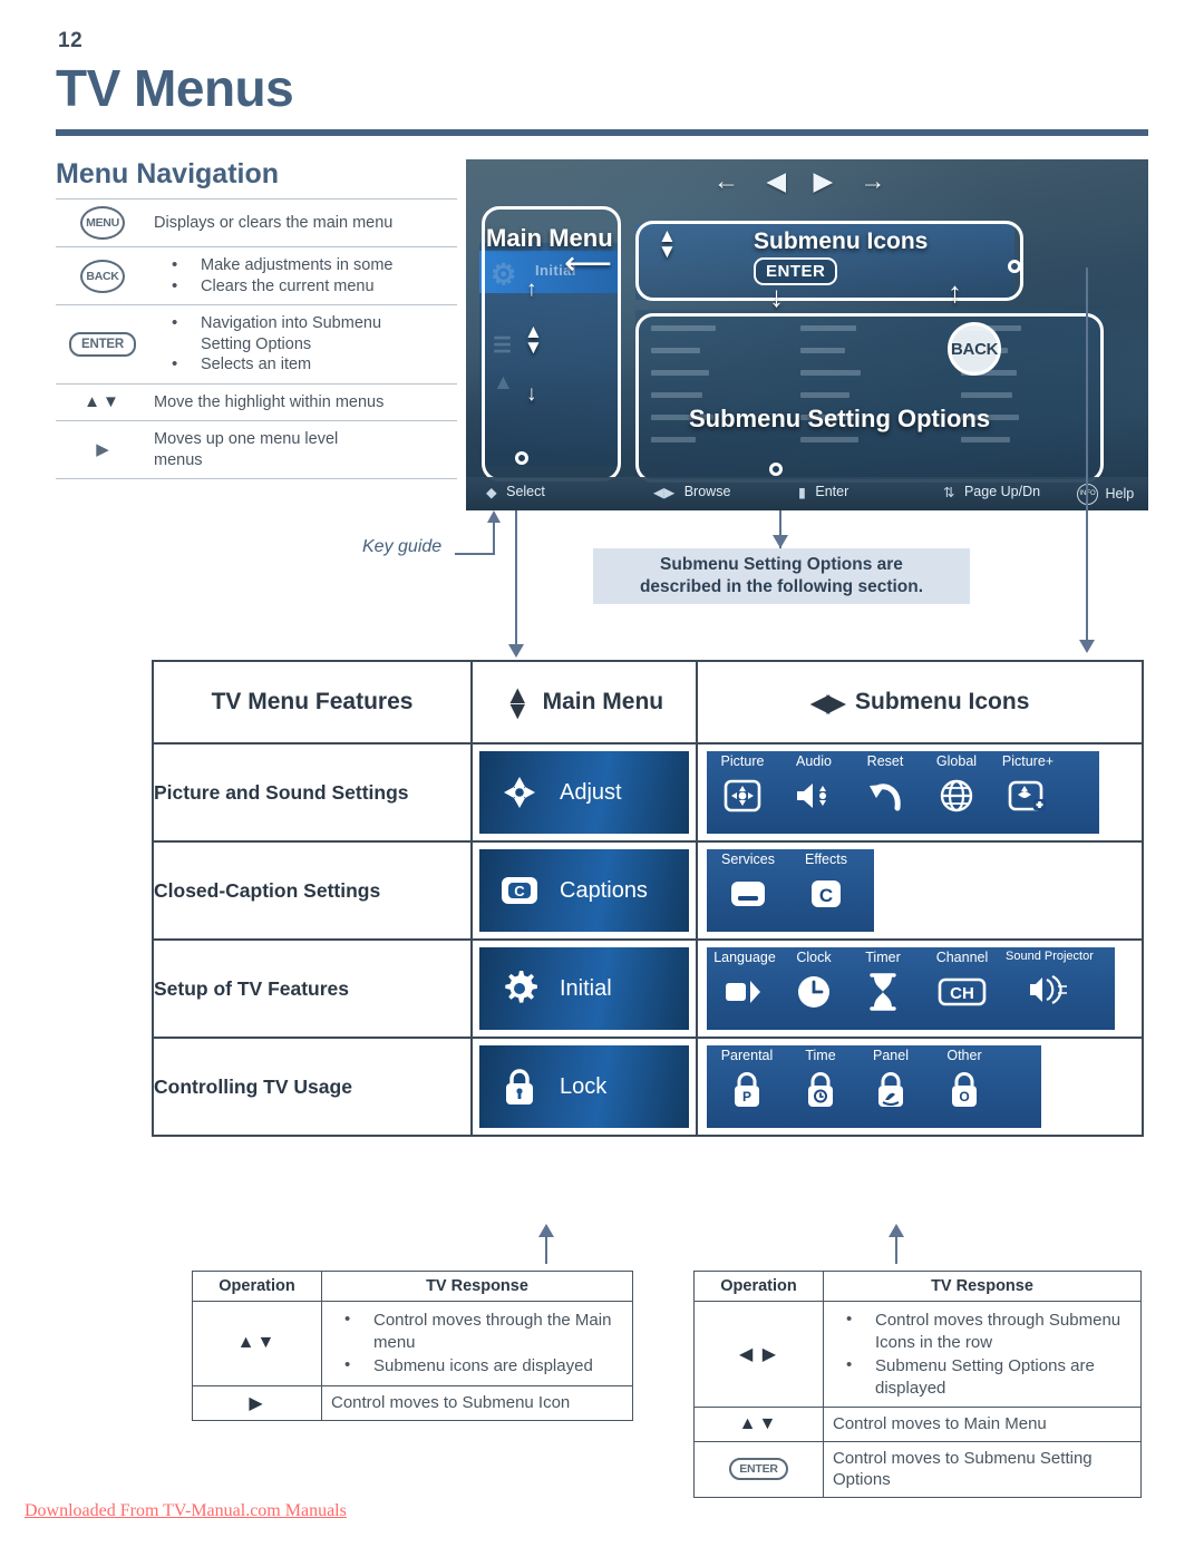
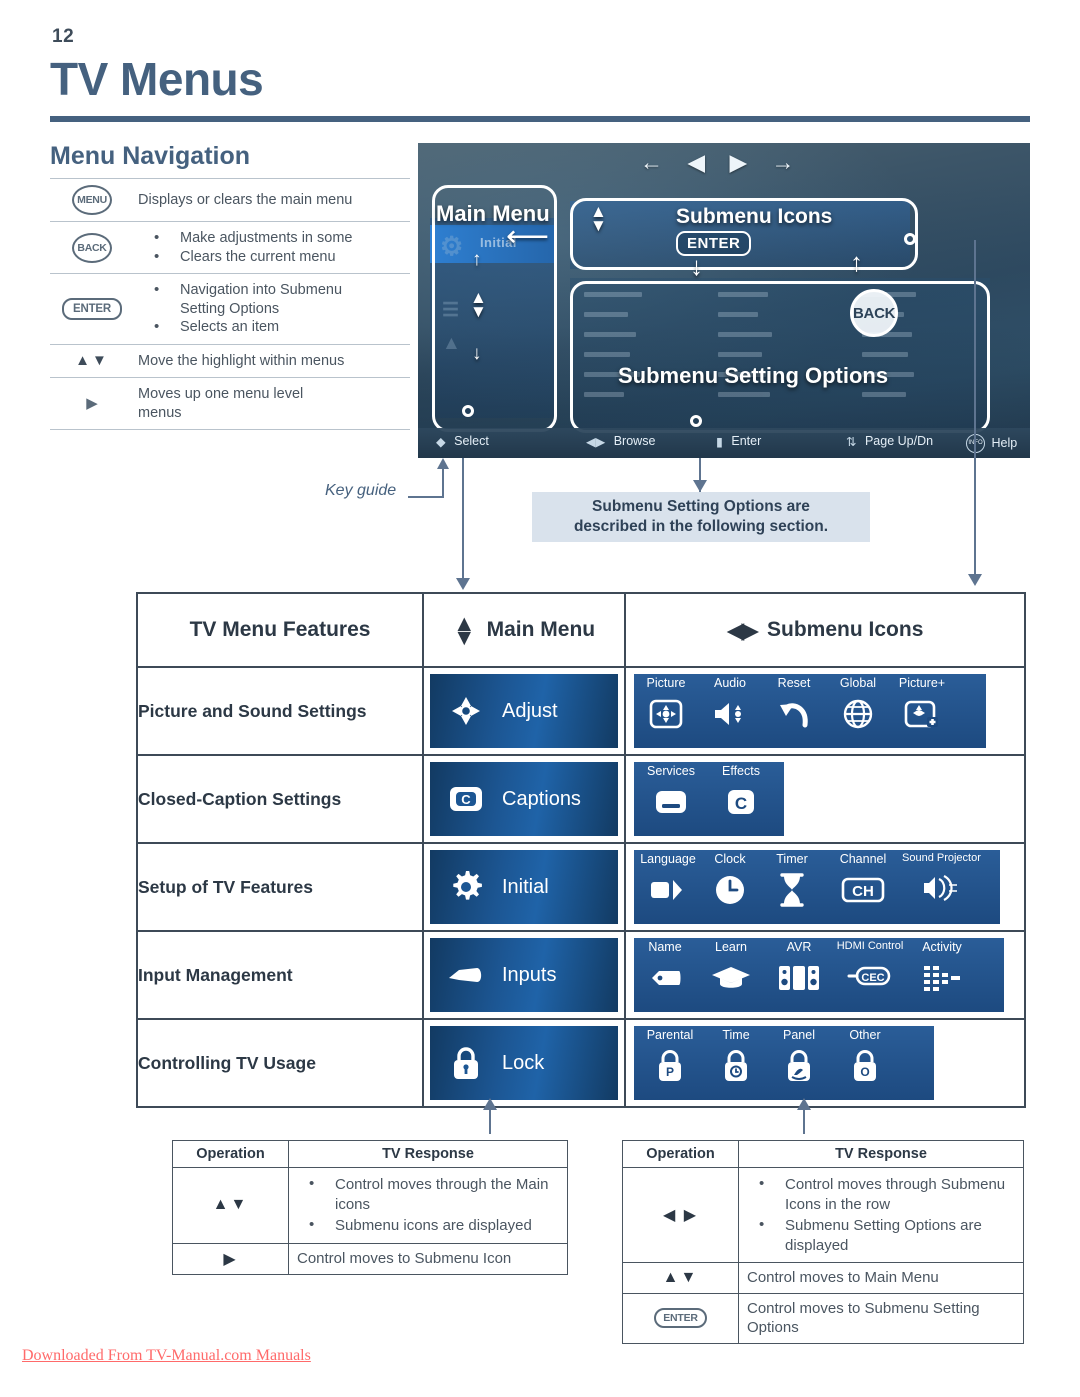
  12
  TV Menus
  Menu Navigation
  MENU	Displays or clears the main menu
  BACK	Make adjustments in some Clears the current menu
  ENTER	Navigation into Submenu Setting Options Selects an item
  ▲▼	Move the highlight within menus
  ▶	Moves up one menu level menus
  Initial
  ⚙
  ☰
  ▲
  ← ◀ ▶ →
  Main Menu
  Submenu Icons
  Submenu Setting Options
  ⟵
  ↑
  ▲
  ▼
  ↓
  ▲
  ▼
  ↓
  ↑
  ENTER
  BACK
  ◆ Select
  ◀▶ Browse
  ▮ Enter
  ⇅ Page Up/Dn
  Key guide
  Submenu Setting Options are
  described in the following section.
  TV Menu Features	▲▼ Main Menu	◀▶ Submenu Icons
  Picture and Sound Settings	Adjust	Picture Audio Reset Global Picture+
  Closed-Caption Settings	C Captions	Services Effects C
  Setup of TV Features	Initial	Language Clock Timer Channel CH Sound Projector
+ Input Management	Inputs	Name Learn AVR HDMI Control CEC Activity
  Controlling TV Usage	Lock	Parental P Time Panel Other O
  Operation	TV Response
- ▲▼	Control moves through the Main menu Submenu icons are displayed
+ ▲▼	Control moves through the Main icons Submenu icons are displayed
  ▶	Control moves to Submenu Icon
  Operation	TV Response
  ◀ ▶	Control moves through Submenu Icons in the row Submenu Setting Options are displayed
  ▲▼	Control moves to Main Menu
  ENTER	Control moves to Submenu Setting Options
  Downloaded From TV-Manual.com Manuals
